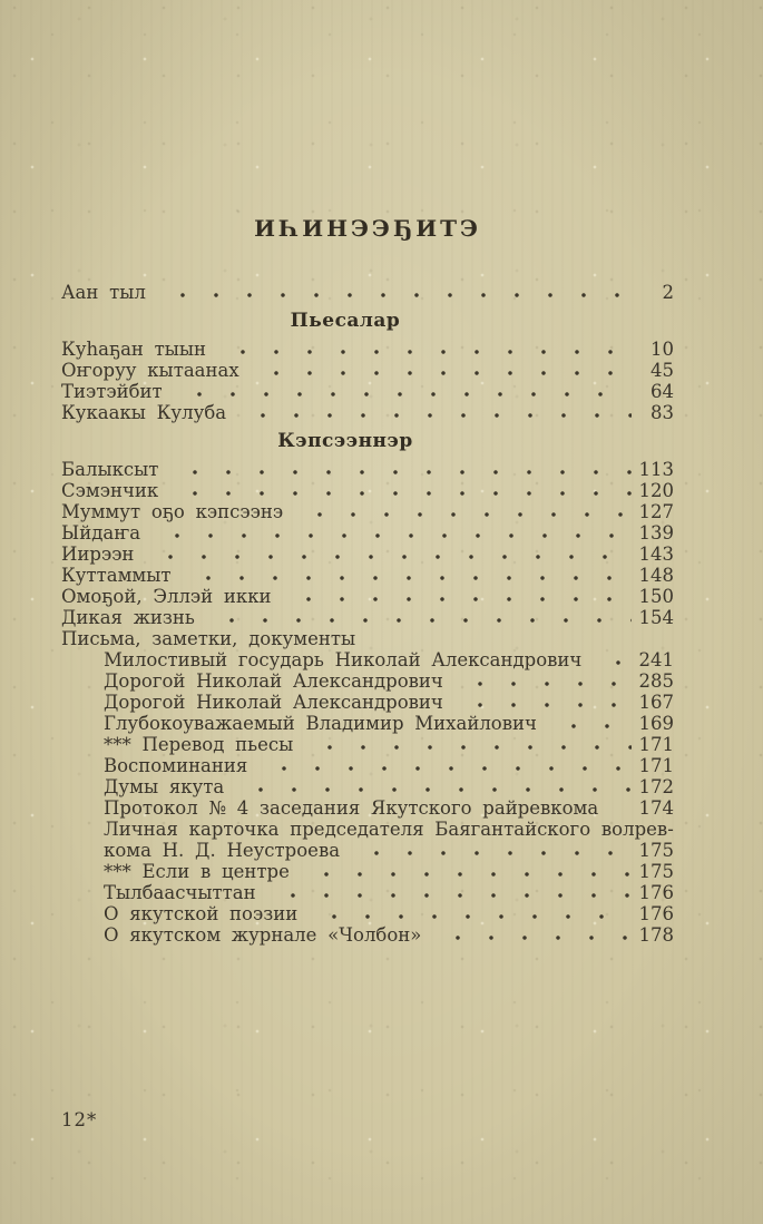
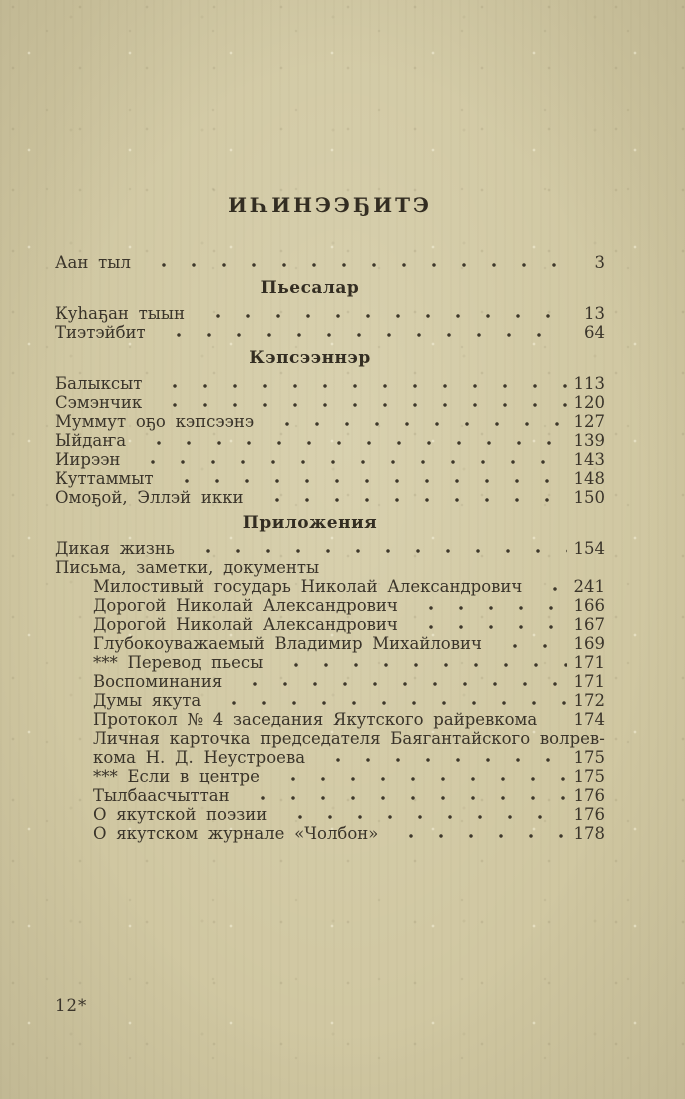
  ИҺИНЭЭҔИТЭ
  Аан тыл
- 2
+ 3
  Пьесалар
  Куһаҕан тыын
- 10
+ 13
- Оҥоруу кытаанах
- 45
  Тиэтэйбит
  64
- Кукаакы Кулуба
- 83
  Кэпсээннэр
  Балыксыт
  113
  Сэмэнчик
  120
  Муммут оҕо кэпсээнэ
  127
  Ыйдаҥа
  139
  Иирээн
  143
  Куттаммыт
  148
  Омоҕой, Эллэй икки
  150
+ Приложения
  Дикая жизнь
  154
  Письма, заметки, документы
  Милостивый государь Николай Александрович
  241
  Дорогой Николай Александрович
- 285
+ 166
  Дорогой Николай Александрович
  167
  Глубокоуважаемый Владимир Михайлович
  169
  *** Перевод пьесы
  171
  Воспоминания
  171
  Думы якута
  172
  Протокол № 4 заседания Якутского райревкома
  174
  Личная карточка председателя Баягантайского волрев-
  кома Н. Д. Неустроева
  175
  *** Если в центре
  175
  Тылбаасчыттан
  176
  О якутской поэзии
  176
  О якутском журнале «Чолбон»
  178
  12*
